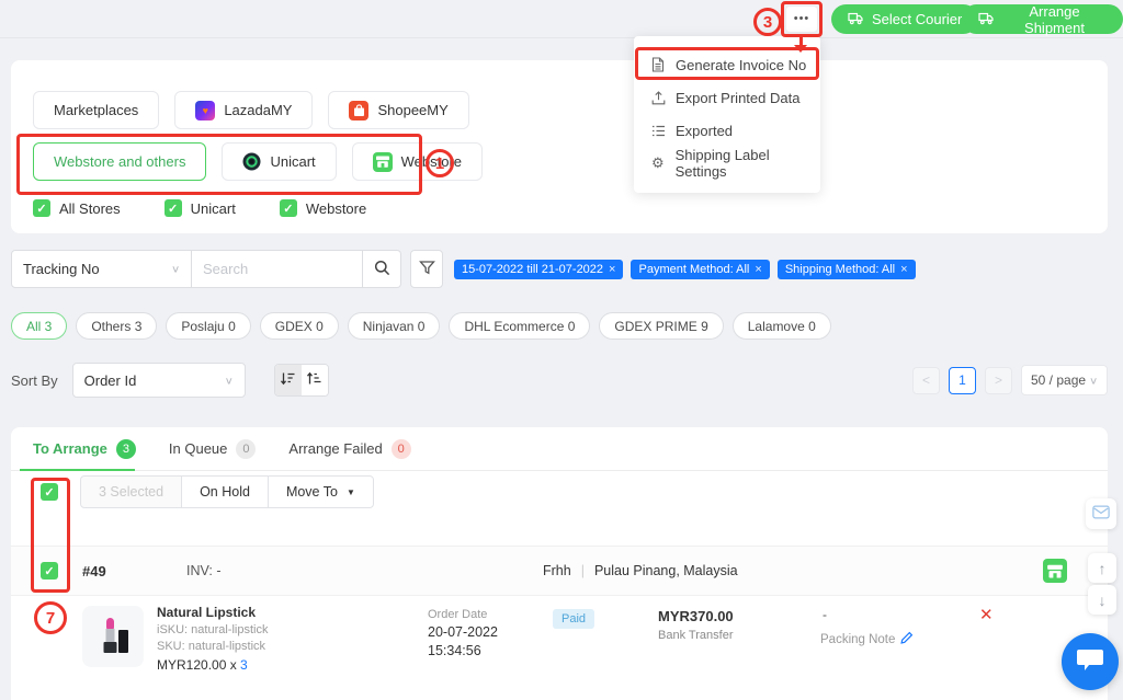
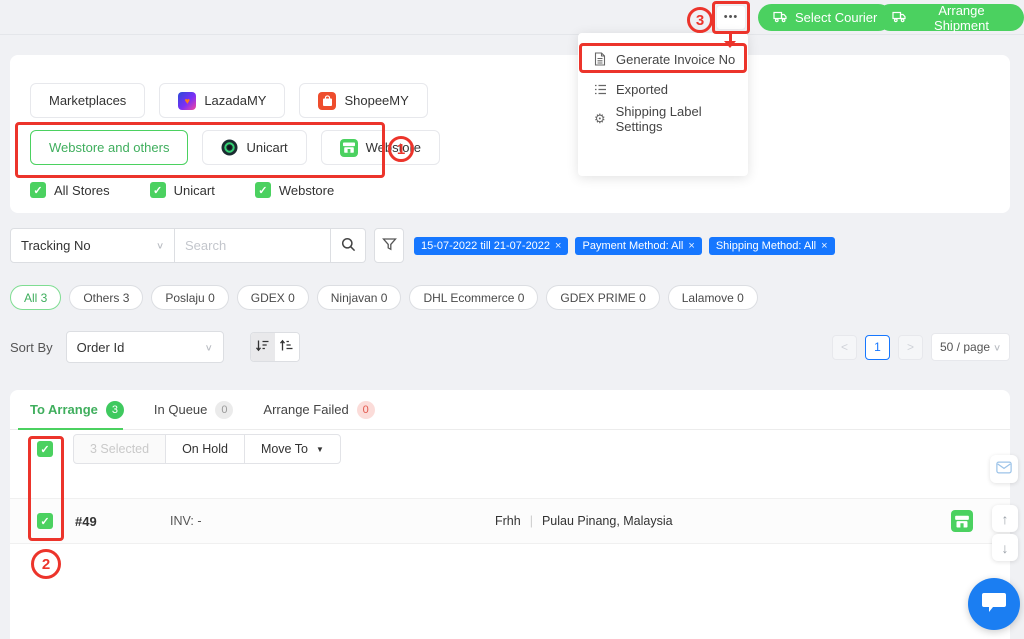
  •••
  Select Courier
  Arrange Shipment
  Generate Invoice No
- Export Printed Data
  Exported
  ⚙
  Shipping Label Settings
  Marketplaces
  ♥
  LazadaMY
  ShopeeMY
  Webstore and others
  Unicart
  Webstore
  ✓
  All Stores
  ✓
  Unicart
  ✓
  Webstore
  Tracking No
  ∨
  Search
  15-07-2022 till 21-07-2022
  ×
  Payment Method: All
  ×
  Shipping Method: All
  ×
  All 3
  Others 3
  Poslaju 0
  GDEX 0
  Ninjavan 0
  DHL Ecommerce 0
- GDEX PRIME 9
+ GDEX PRIME 0
  Lalamove 0
  Sort By
  Order Id
  ∨
  <
  1
  >
  50 / page
  ∨
  To Arrange
  3
  In Queue
  0
  Arrange Failed
  0
  ✓
  3 Selected
  On Hold
  Move To
  ▼
  ✓
  #49
  INV: -
  Frhh
  |
  Pulau Pinang, Malaysia
- Natural Lipstick
- iSKU: natural-lipstick
- SKU: natural-lipstick
- MYR120.00 x 3
- Order Date
- 20-07-2022
- 15:34:56
- Paid
- MYR370.00
- Bank Transfer
- -
- Packing Note
- ✕
  ↑
  ↓
  3
  1
- 7
+ 2
